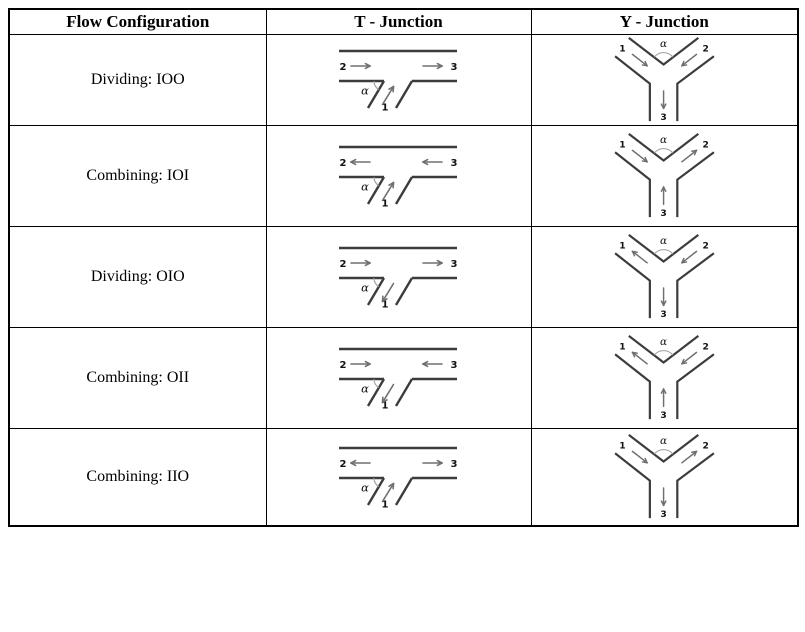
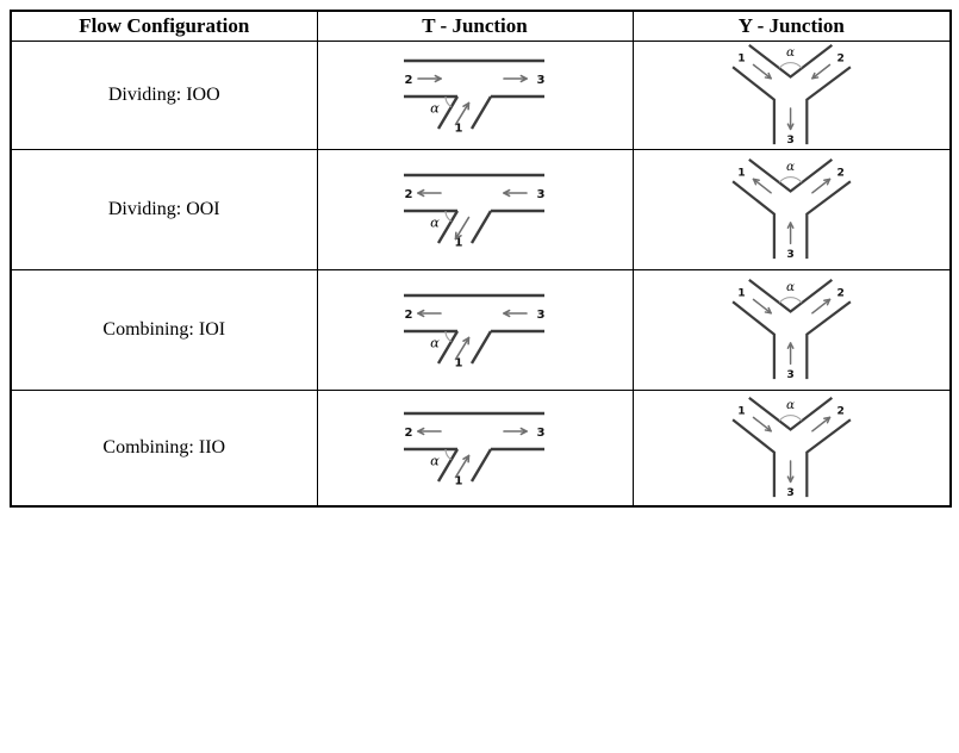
  Flow Configuration	T - Junction	Y - Junction
  Dividing: IOO	α 2 3 1	α1 2 3
+ Dividing: OOI	α 2 3 1	α1 2 3
  Combining: IOI	α 2 3 1	α1 2 3
- Dividing: OIO	α 2 3 1	α1 2 3
- Combining: OII	α 2 3 1	α1 2 3
  Combining: IIO	α 2 3 1	α1 2 3
